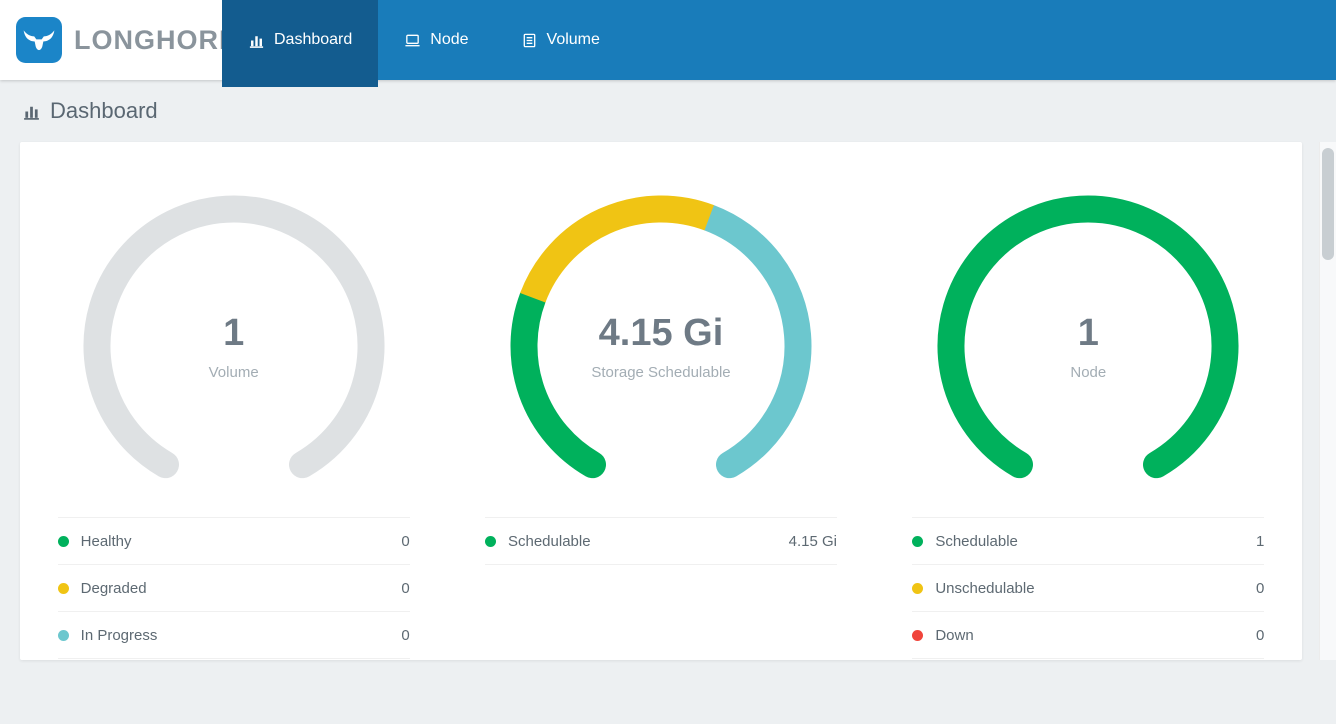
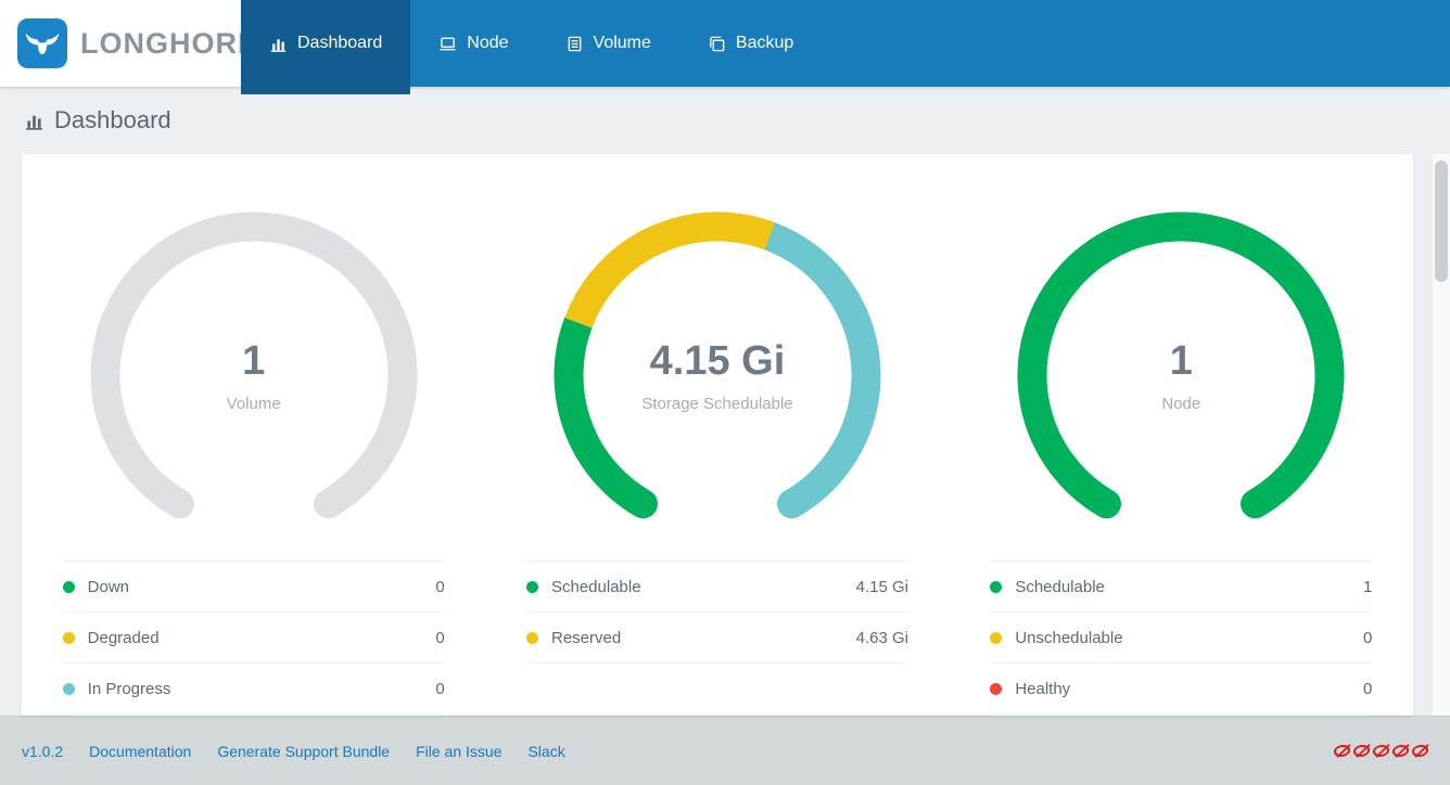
  LONGHOR
  Dashboard
  Node
  Volume
+ Backup
  Dashboard
  1
  Volume
- Healthy
+ Down
  0
  Degraded
  0
  In Progress
  0
  4.15 Gi
  Storage Schedulable
  Schedulable
  4.15 Gi
+ Reserved
+ 4.63 Gi
  1
  Node
  Schedulable
  1
  Unschedulable
  0
- Down
+ Healthy
  0
+ v1.0.2
+ Documentation
+ Generate Support Bundle
+ File an Issue
+ Slack
